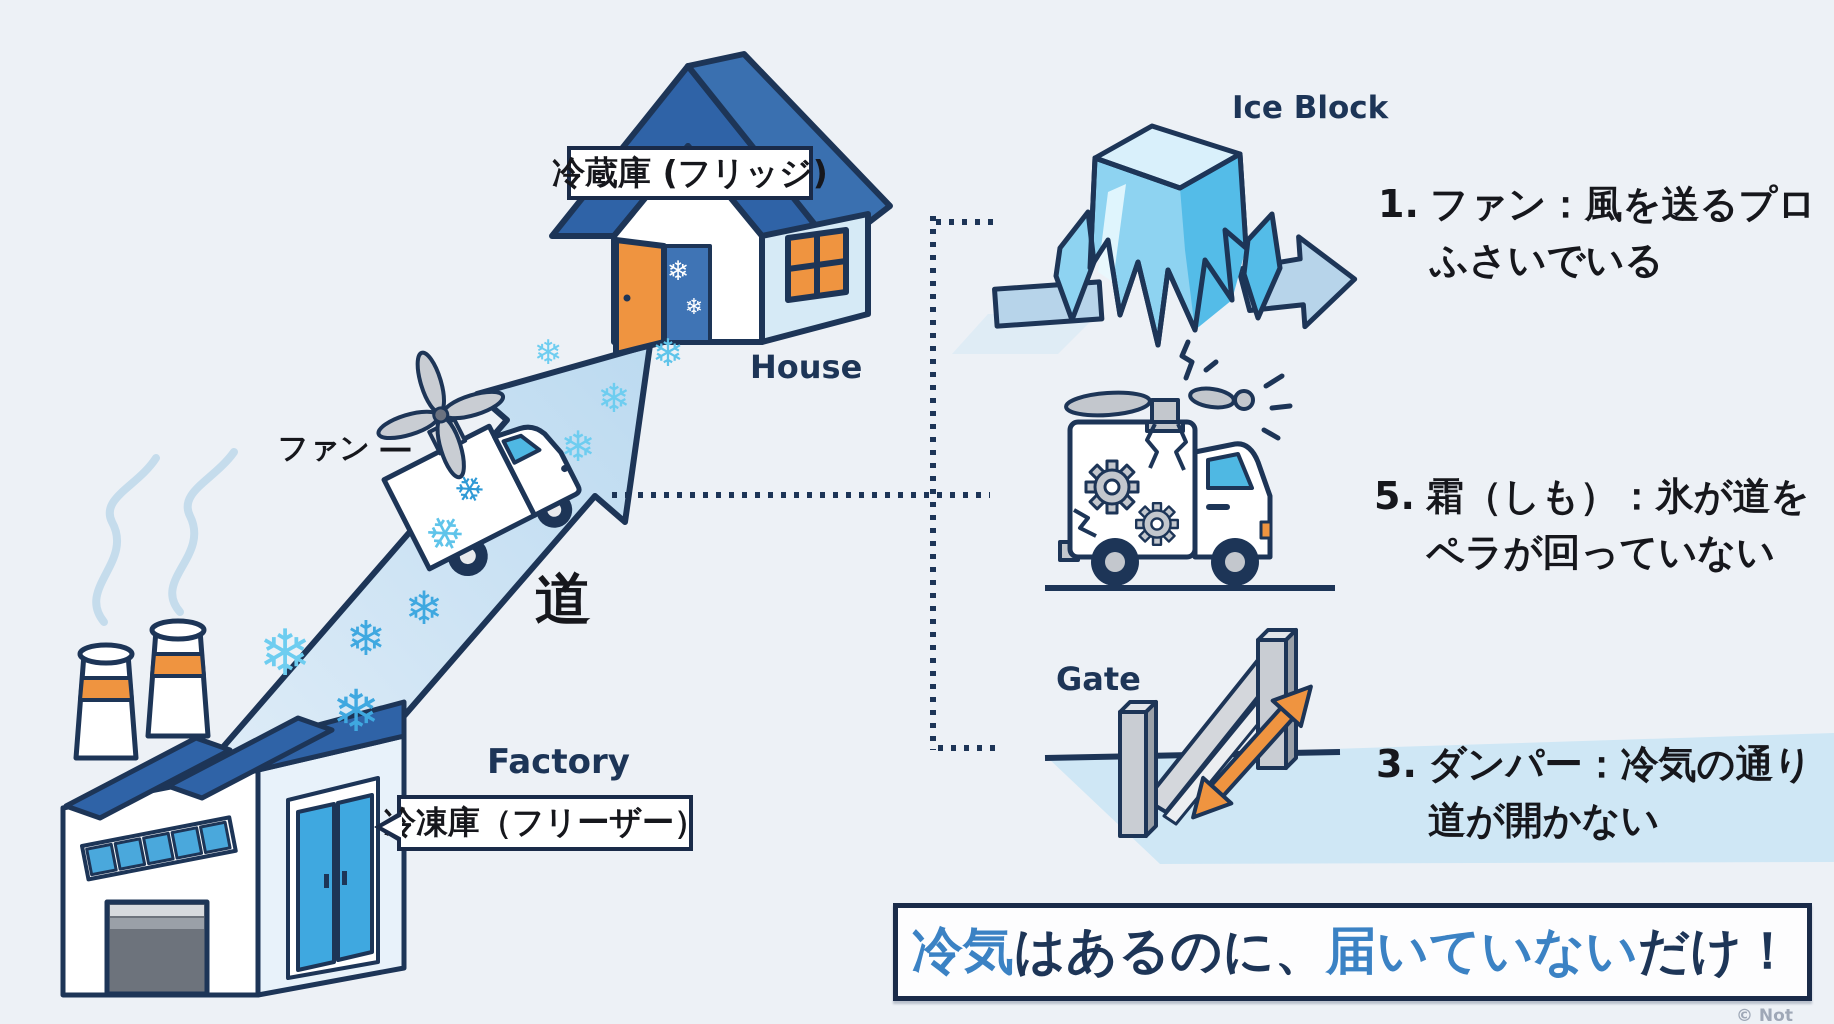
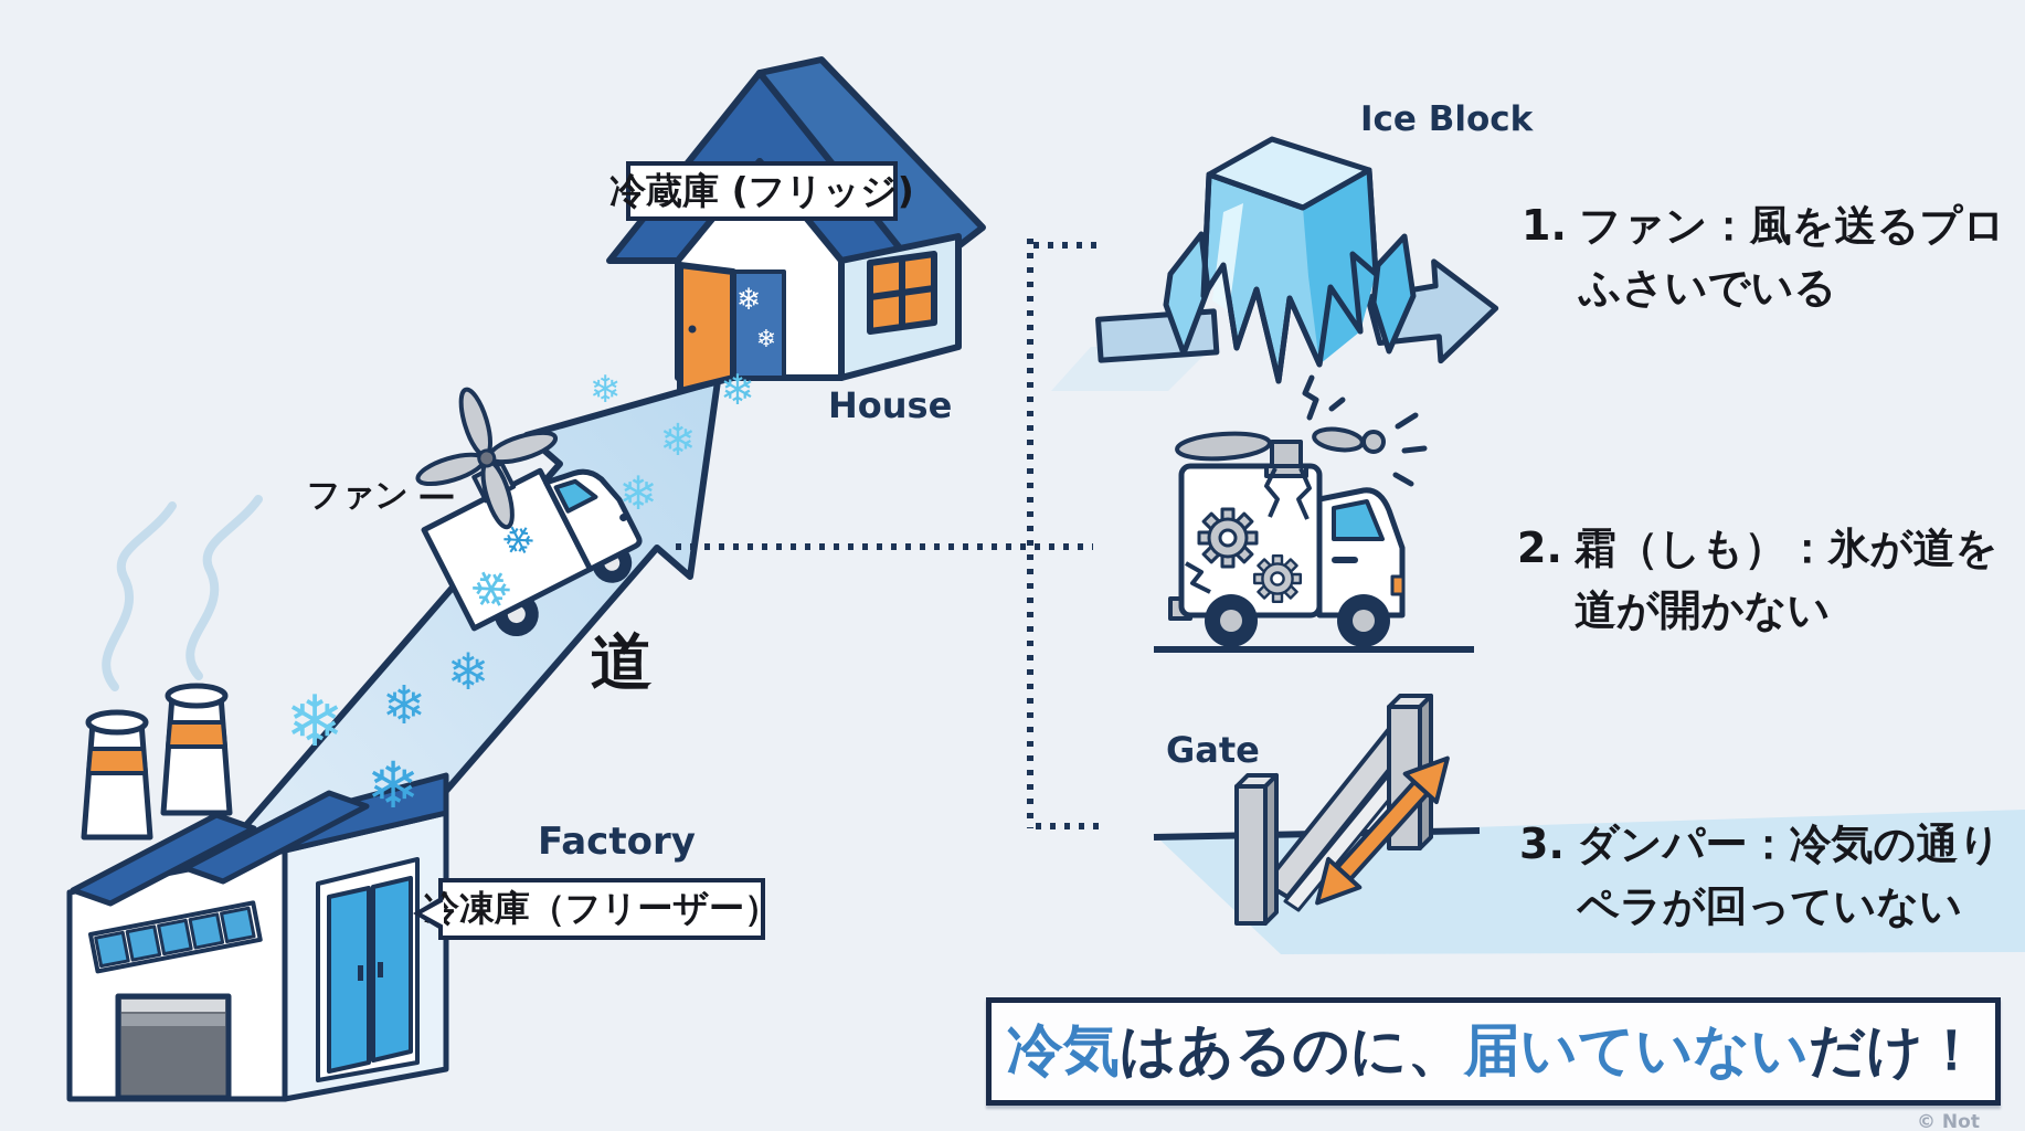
  ❄
  ❄
  ❄
  ❄
  ❄
  ❄
  ❄
  ❄
  ❄
  ❄
  冷蔵庫 (フリッジ)
  House
  ファン ―
  道
  Factory
  冷凍庫（フリーザー）
  Ice Block
  Gate
  1.
  ファン：風を送るプロ
  ふさいでいる
- 5.
+ 2.
  霜（しも）：氷が道を
- ペラが回っていない
+ 道が開かない
  3.
  ダンパー：冷気の通り
- 道が開かない
+ ペラが回っていない
  冷気
  はあるのに、
  届いていない
  だけ！
  © Not
